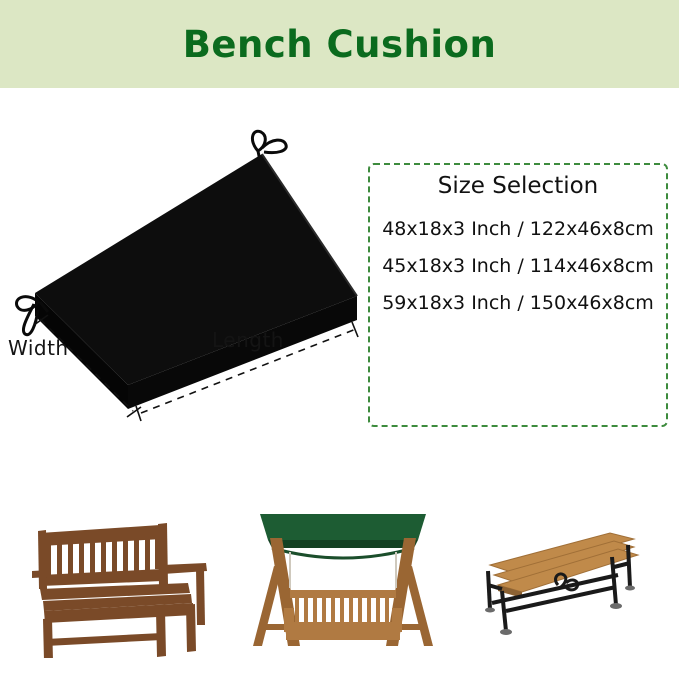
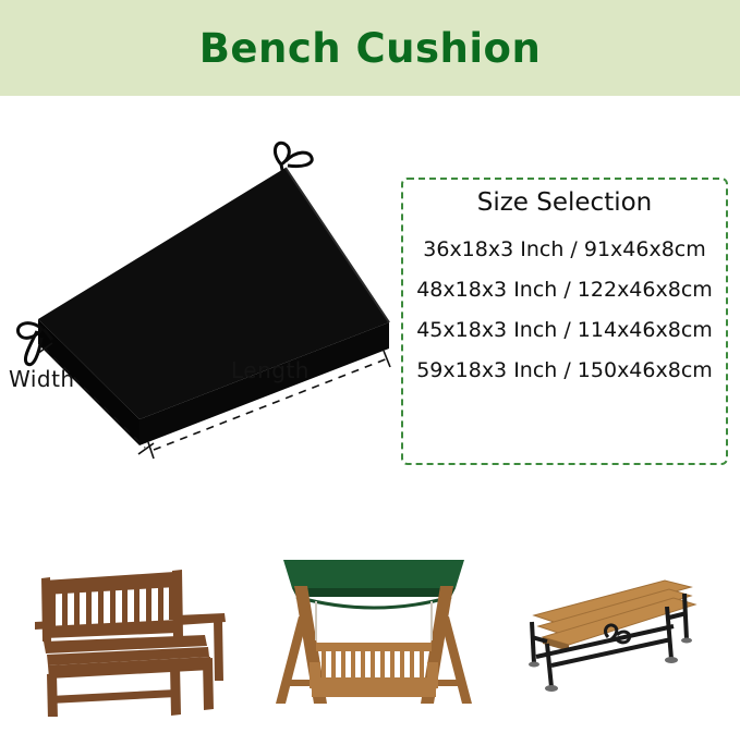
  Bench Cushion
  Width
  Length
  Size Selection
+ 36x18x3 Inch / 91x46x8cm
  48x18x3 Inch / 122x46x8cm
  45x18x3 Inch / 114x46x8cm
  59x18x3 Inch / 150x46x8cm
